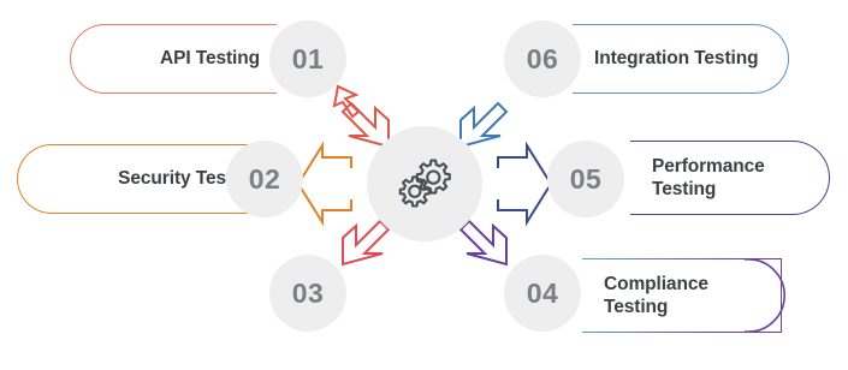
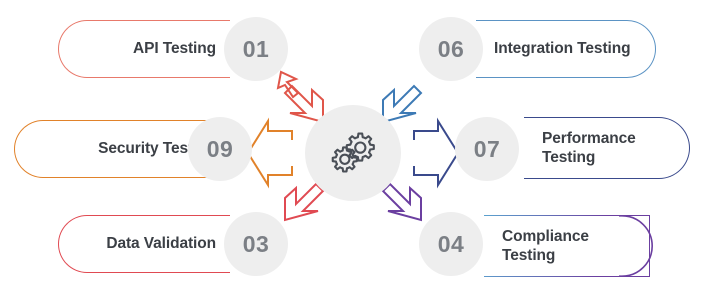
  API Testing
  Security Tes
+ Data Validation
  Integration Testing
  Performance
  Testing
  Compliance
  Testing
  01
- 02
+ 09
  03
  04
- 05
+ 07
  06
